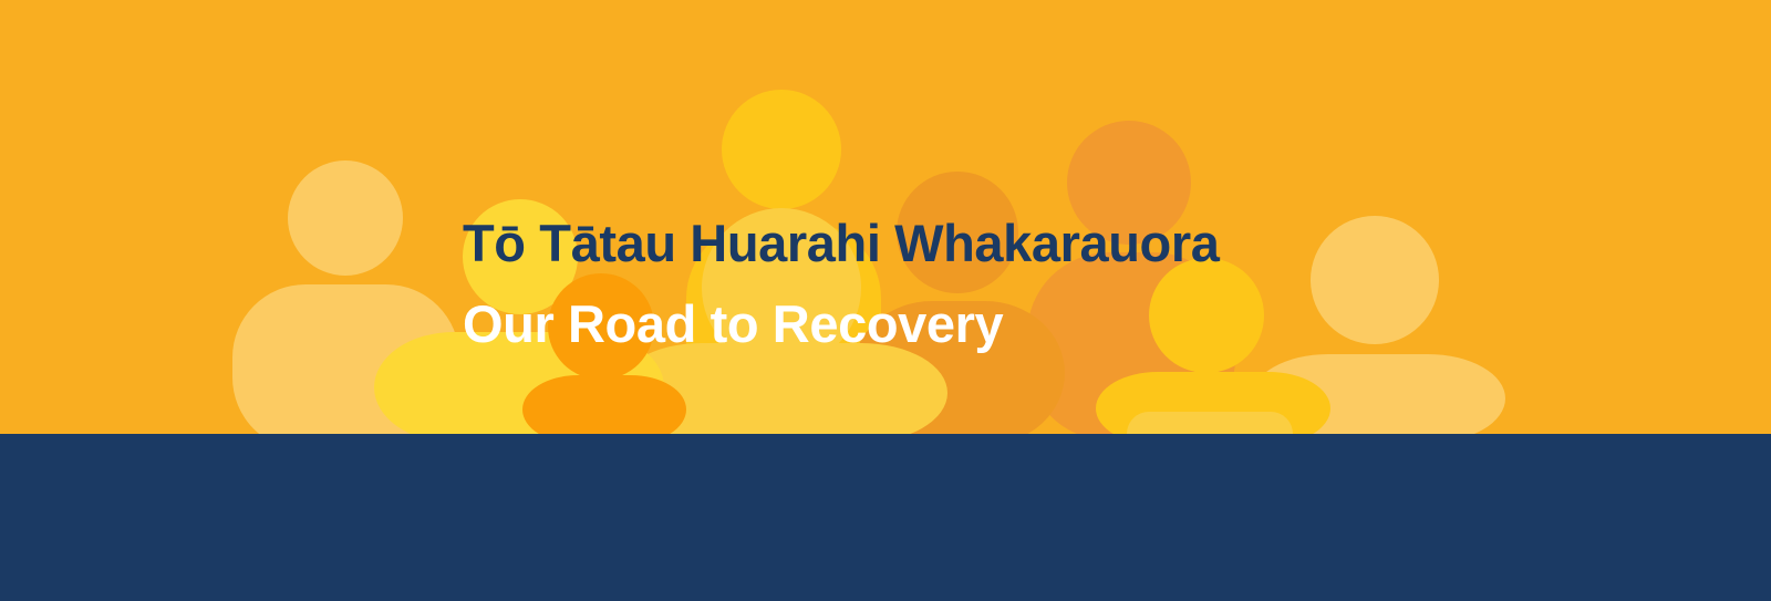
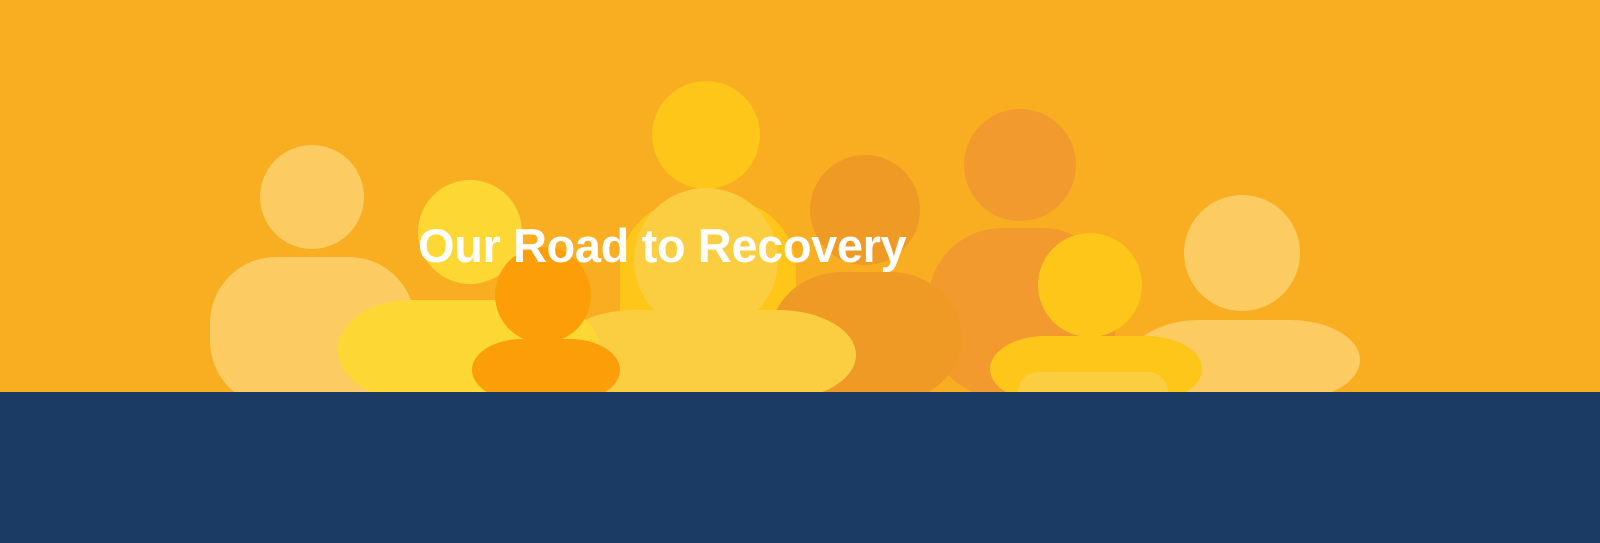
- Tō Tātau Huarahi Whakarauora
  Our Road to Recovery
